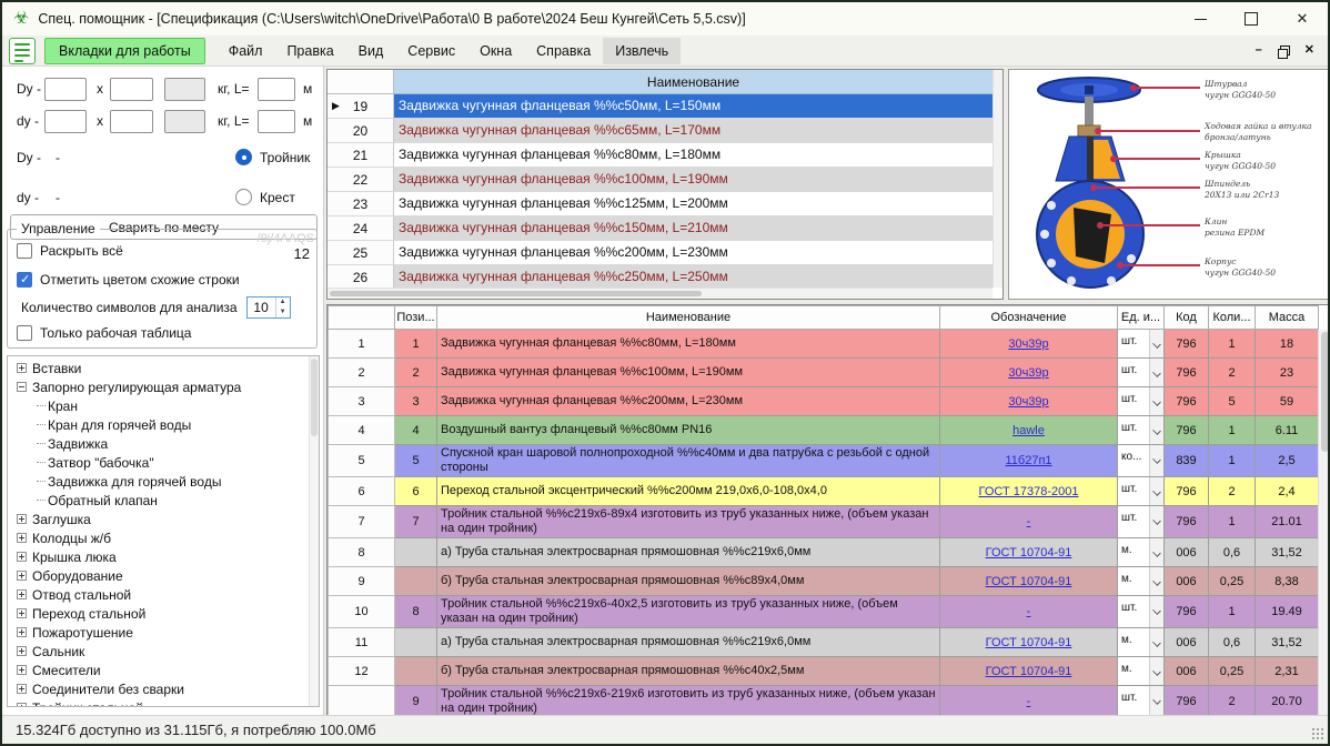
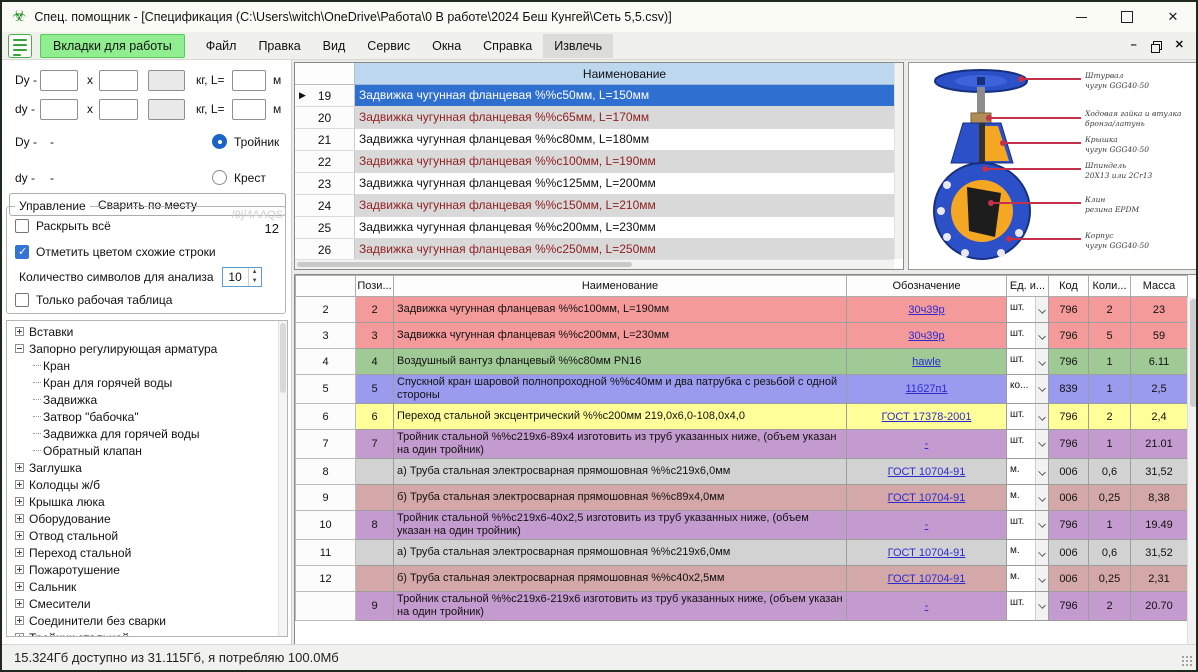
  ☣
  Спец. помощник - [Спецификация (C:\Users\witch\OneDrive\Работа\0 В работе\2024 Беш Кунгей\Сеть 5,5.csv)]
  ✕
  Вкладки для работы
  Файл
  Правка
  Вид
  Сервис
  Окна
  Справка
  Извлечь
  –
  ✕
  Dy -
  x
  кг, L=
  м
  dy -
  x
  кг, L=
  м
  Dy -
  -
  Тройник
  dy -
  -
  Крест
  Сварить по месту
  Управление
  /9j/4AAQS
  12
  Раскрыть всё
  Отметить цветом схожие строки
  Количество символов для анализа
  10
  Только рабочая таблица
  Вставки
  Запорно регулирующая арматура
  Кран
  Кран для горячей воды
  Задвижка
  Затвор "бабочка"
  Задвижка для горячей воды
  Обратный клапан
  Заглушка
  Колодцы ж/б
  Крышка люка
  Оборудование
  Отвод стальной
  Переход стальной
  Пожаротушение
  Сальник
  Смесители
  Соединители без сварки
  Наименование
  ▶
  19
  Задвижка чугунная фланцевая %%с50мм, L=150мм
  20
  Задвижка чугунная фланцевая %%с65мм, L=170мм
  21
  Задвижка чугунная фланцевая %%с80мм, L=180мм
  22
  Задвижка чугунная фланцевая %%с100мм, L=190мм
  23
  Задвижка чугунная фланцевая %%с125мм, L=200мм
  24
  Задвижка чугунная фланцевая %%с150мм, L=210мм
  25
  Задвижка чугунная фланцевая %%с200мм, L=230мм
  26
  Задвижка чугунная фланцевая %%с250мм, L=250мм
  Штурвал
  чугун GGG40-50
  Ходовая гайка и втулка
  бронза/латунь
  Крышка
  чугун GGG40-50
  Шпиндель
  20Х13 или 2Cr13
  Клин
  резина EPDM
  Корпус
  чугун GGG40-50
  	Пози...	Наименование	Обозначение	Ед. и...	Код	Коли...	Масса
- 1	1	Задвижка чугунная фланцевая %%с80мм, L=180мм	30ч39р	шт.	796	1	18
  2	2	Задвижка чугунная фланцевая %%с100мм, L=190мм	30ч39р	шт.	796	2	23
  3	3	Задвижка чугунная фланцевая %%с200мм, L=230мм	30ч39р	шт.	796	5	59
  4	4	Воздушный вантуз фланцевый %%с80мм PN16	hawle	шт.	796	1	6.11
  5	5	Спускной кран шаровой полнопроходной %%с40мм и два патрубка с резьбой с одной стороны	11б27п1	ко...	839	1	2,5
  6	6	Переход стальной эксцентрический %%с200мм 219,0х6,0-108,0х4,0	ГОСТ 17378-2001	шт.	796	2	2,4
  7	7	Тройник стальной %%с219х6-89х4 изготовить из труб указанных ниже, (объем указан на один тройник)	-	шт.	796	1	21.01
  8		а) Труба стальная электросварная прямошовная %%с219х6,0мм	ГОСТ 10704-91	м.	006	0,6	31,52
  9		б) Труба стальная электросварная прямошовная %%с89х4,0мм	ГОСТ 10704-91	м.	006	0,25	8,38
  10	8	Тройник стальной %%с219х6-40х2,5 изготовить из труб указанных ниже, (объем указан на один тройник)	-	шт.	796	1	19.49
  11		а) Труба стальная электросварная прямошовная %%с219х6,0мм	ГОСТ 10704-91	м.	006	0,6	31,52
  12		б) Труба стальная электросварная прямошовная %%с40х2,5мм	ГОСТ 10704-91	м.	006	0,25	2,31
  	9	Тройник стальной %%с219х6-219х6 изготовить из труб указанных ниже, (объем указан на один тройник)	-	шт.	796	2	20.70
  15.324Гб доступно из 31.115Гб, я потребляю 100.0Мб
